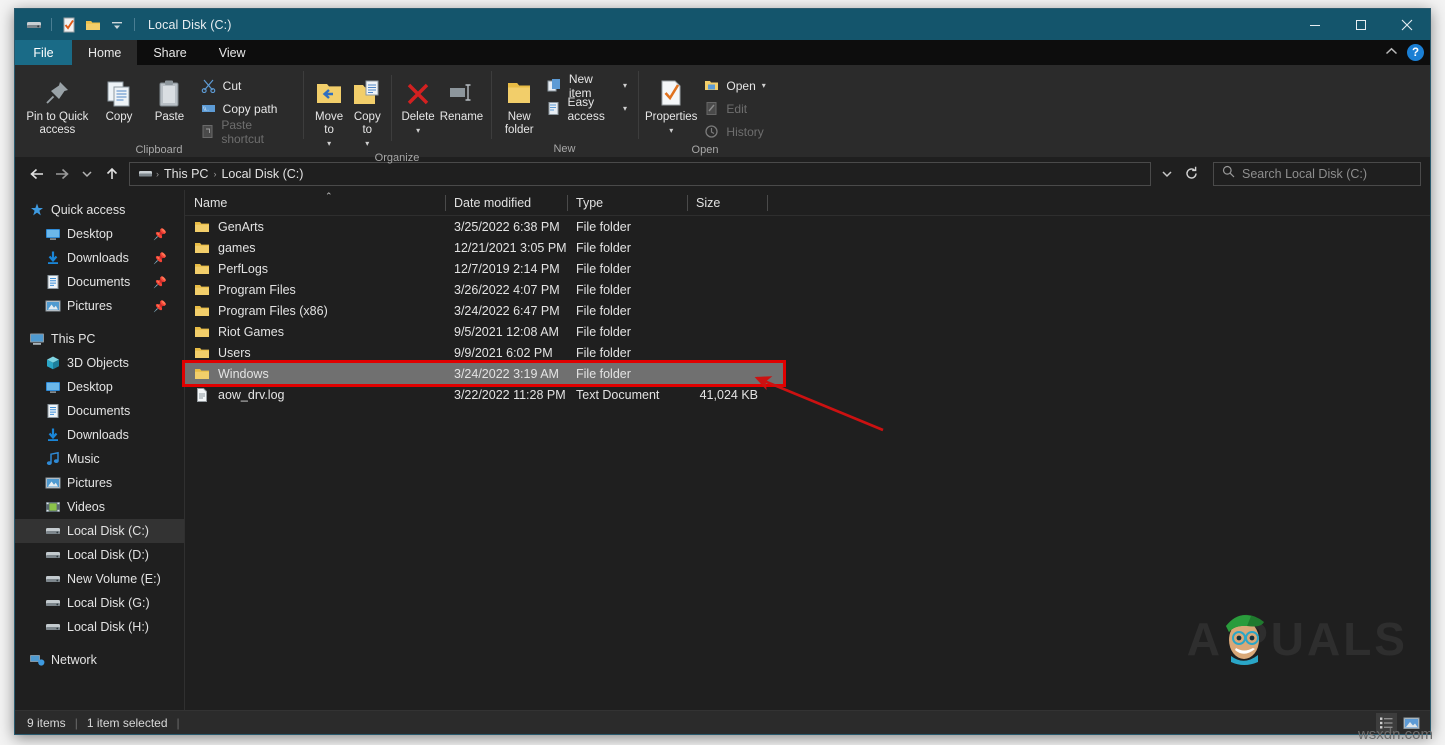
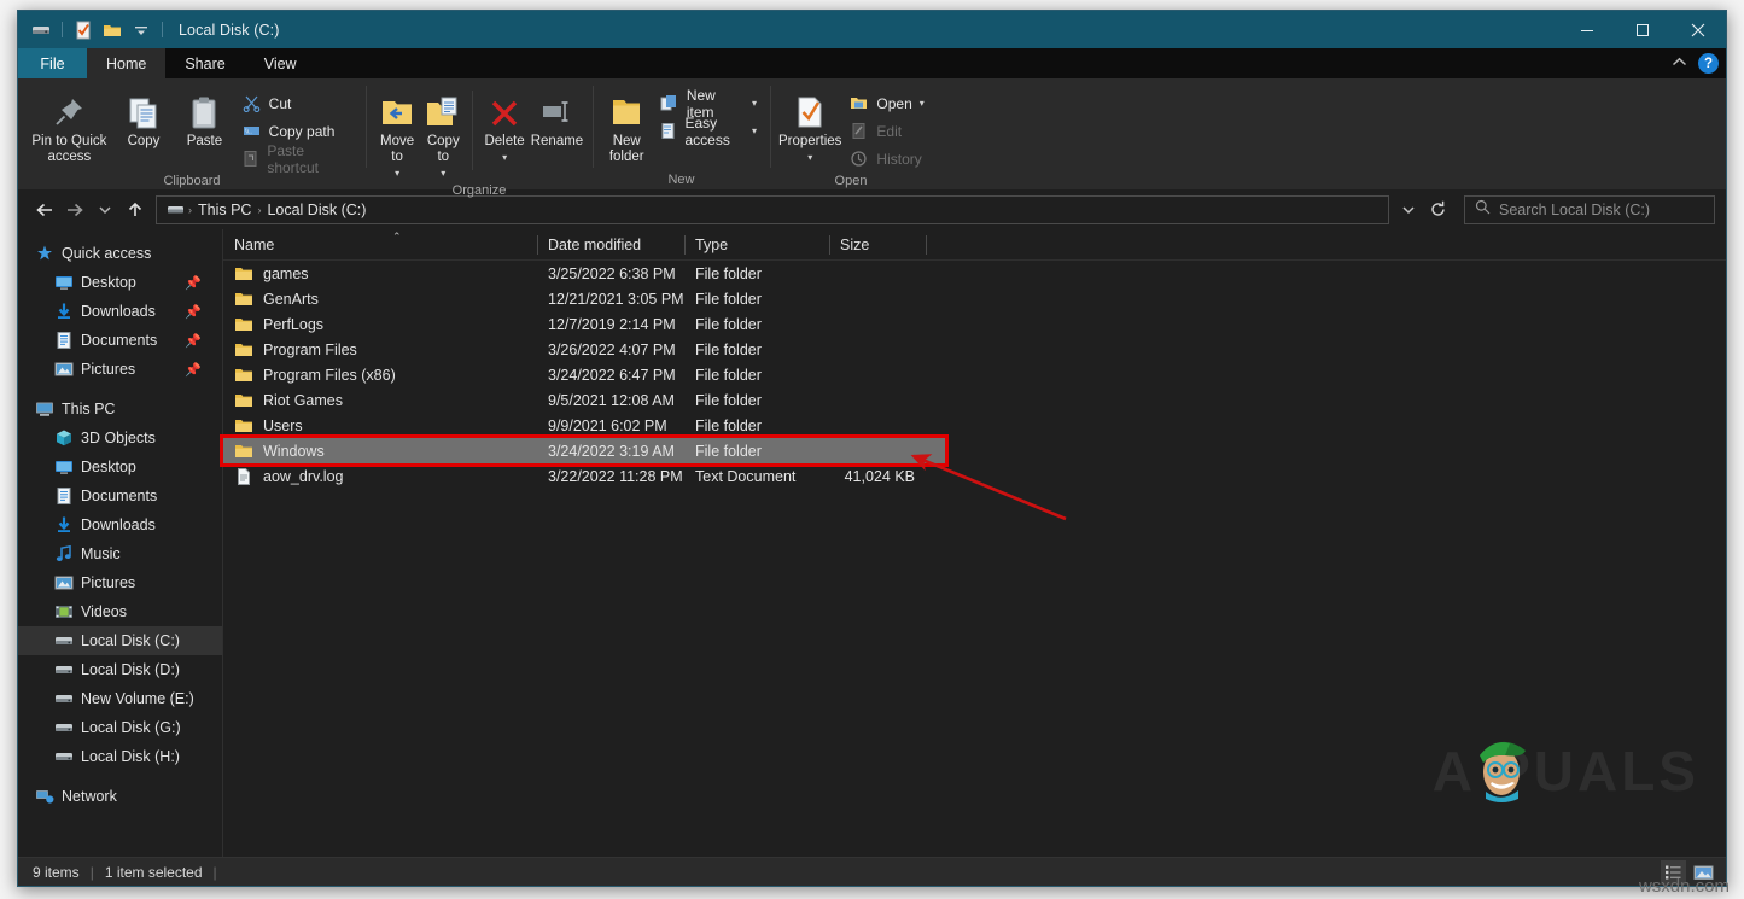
  Local Disk (C:)
  File
  Home
  Share
  View
  ?
  Pin to Quick
  access
  Copy
  Paste
  Cut
  Copy path
  Paste shortcut
  Clipboard
  Move
  to
  ▾
  Copy
  to
  ▾
  Delete
  ▾
  Rename
  Organize
  New
  folder
  New item
  ▾
  Easy access
  ▾
  New
  Properties
  ▾
  Open
  ▾
  Edit
  History
  Open
  ›
  This PC
  ›
  Local Disk (C:)
  Search Local Disk (C:)
  Quick access
  Desktop
  📌
  Downloads
  📌
  Documents
  📌
  Pictures
  📌
  This PC
  3D Objects
  Desktop
  Documents
  Downloads
  Music
  Pictures
  Videos
  Local Disk (C:)
  Local Disk (D:)
  New Volume (E:)
  Local Disk (G:)
  Local Disk (H:)
  Network
  Name
  ⌃
  Date modified
  Type
  Size
- GenArts
+ games
  3/25/2022 6:38 PM
  File folder
- games
+ GenArts
  12/21/2021 3:05 PM
  File folder
  PerfLogs
  12/7/2019 2:14 PM
  File folder
  Program Files
  3/26/2022 4:07 PM
  File folder
  Program Files (x86)
  3/24/2022 6:47 PM
  File folder
  Riot Games
  9/5/2021 12:08 AM
  File folder
  Users
  9/9/2021 6:02 PM
  File folder
  Windows
  3/24/2022 3:19 AM
  File folder
  aow_drv.log
  3/22/2022 11:28 PM
  Text Document
  41,024 KB
  AUALS
  9 items
  |
  1 item selected
  |
  wsxdn.com
